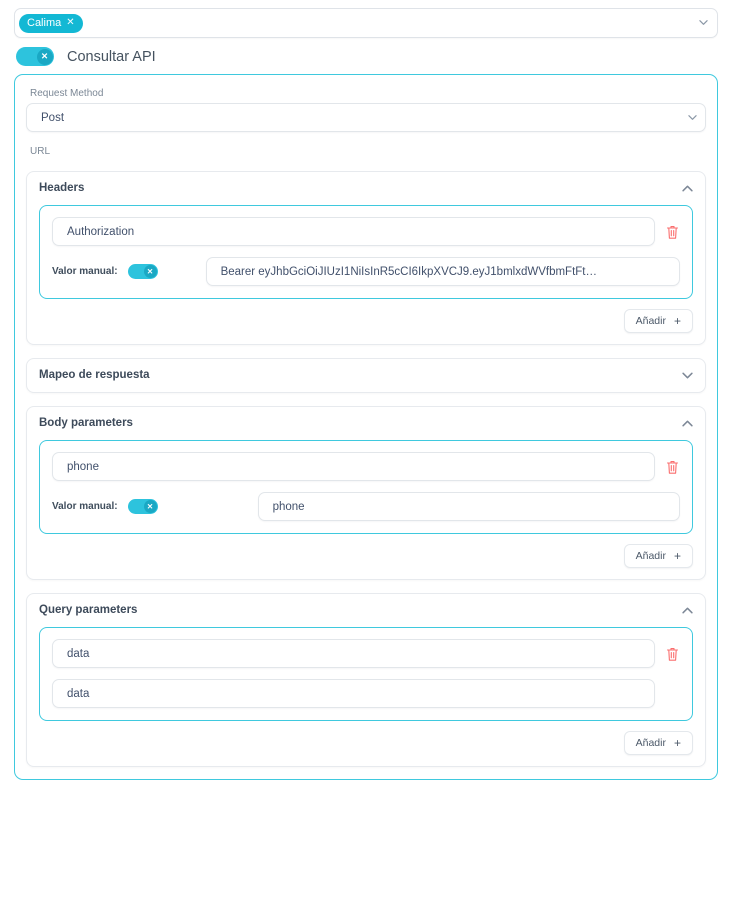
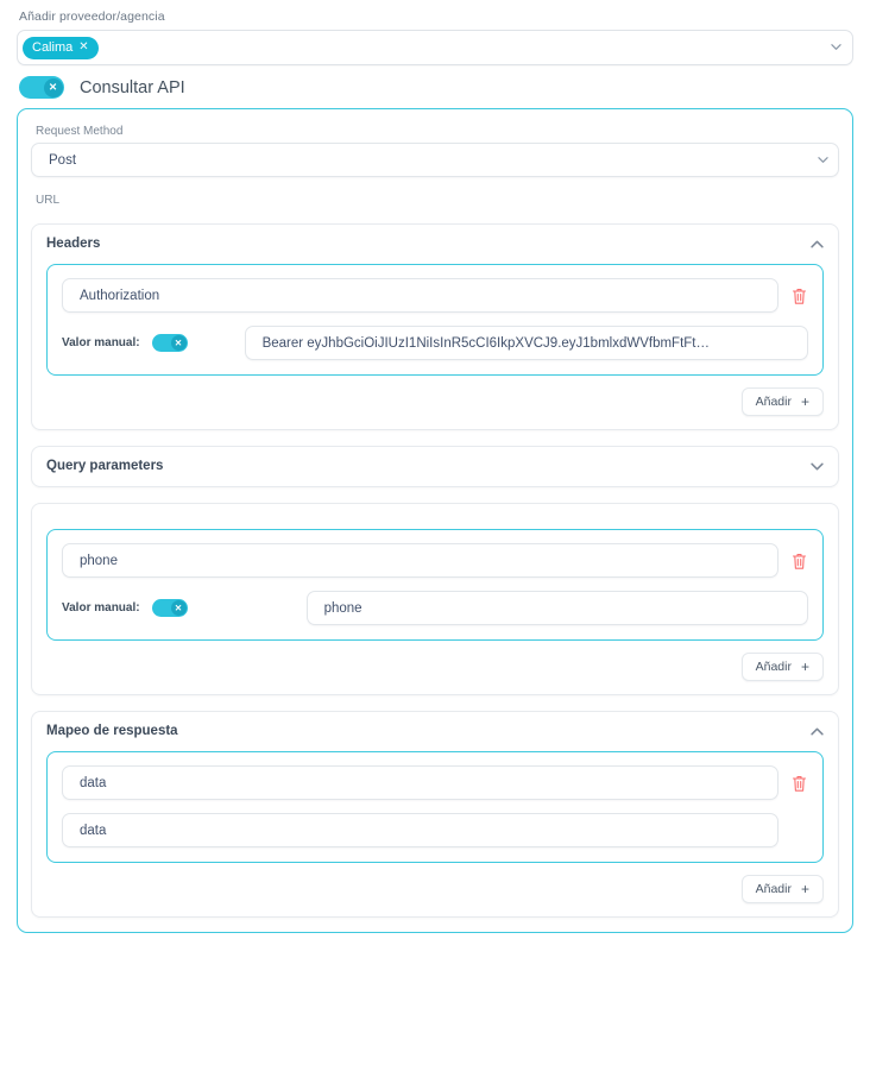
+ Añadir proveedor/agencia
  Calima
  ✕
  ✕
  Consultar API
  Request Method
  Post
  URL
  Headers
  Authorization
  Valor manual:
  ✕
  Bearer eyJhbGciOiJIUzI1NiIsInR5cCI6IkpXVCJ9.eyJ1bmlxdWVfbmFtFt…
  Añadir
  +
- Mapeo de respuesta
+ Query parameters
- Body parameters
  phone
  Valor manual:
  ✕
  phone
  Añadir
  +
- Query parameters
+ Mapeo de respuesta
  data
  data
  Añadir
  +
